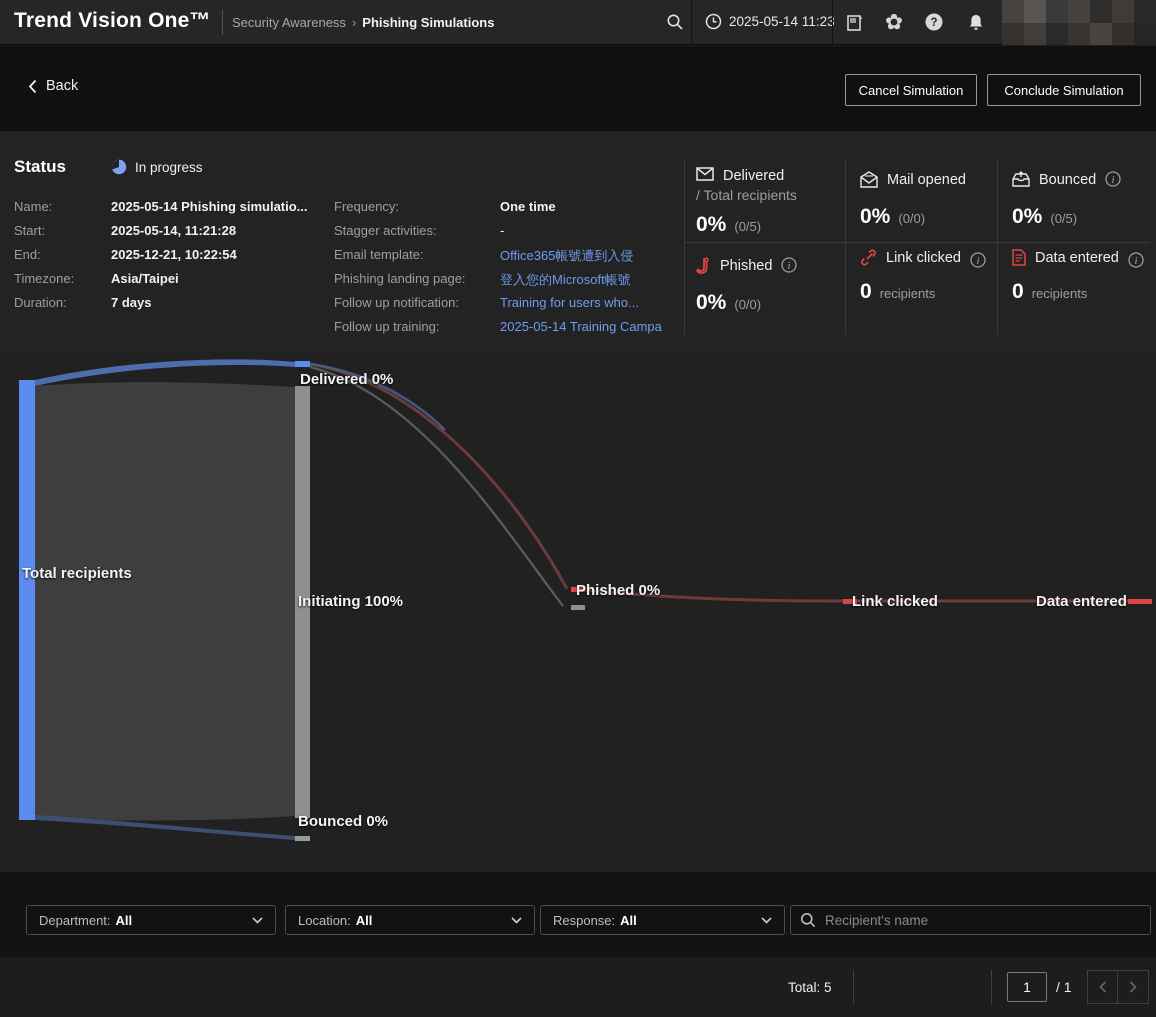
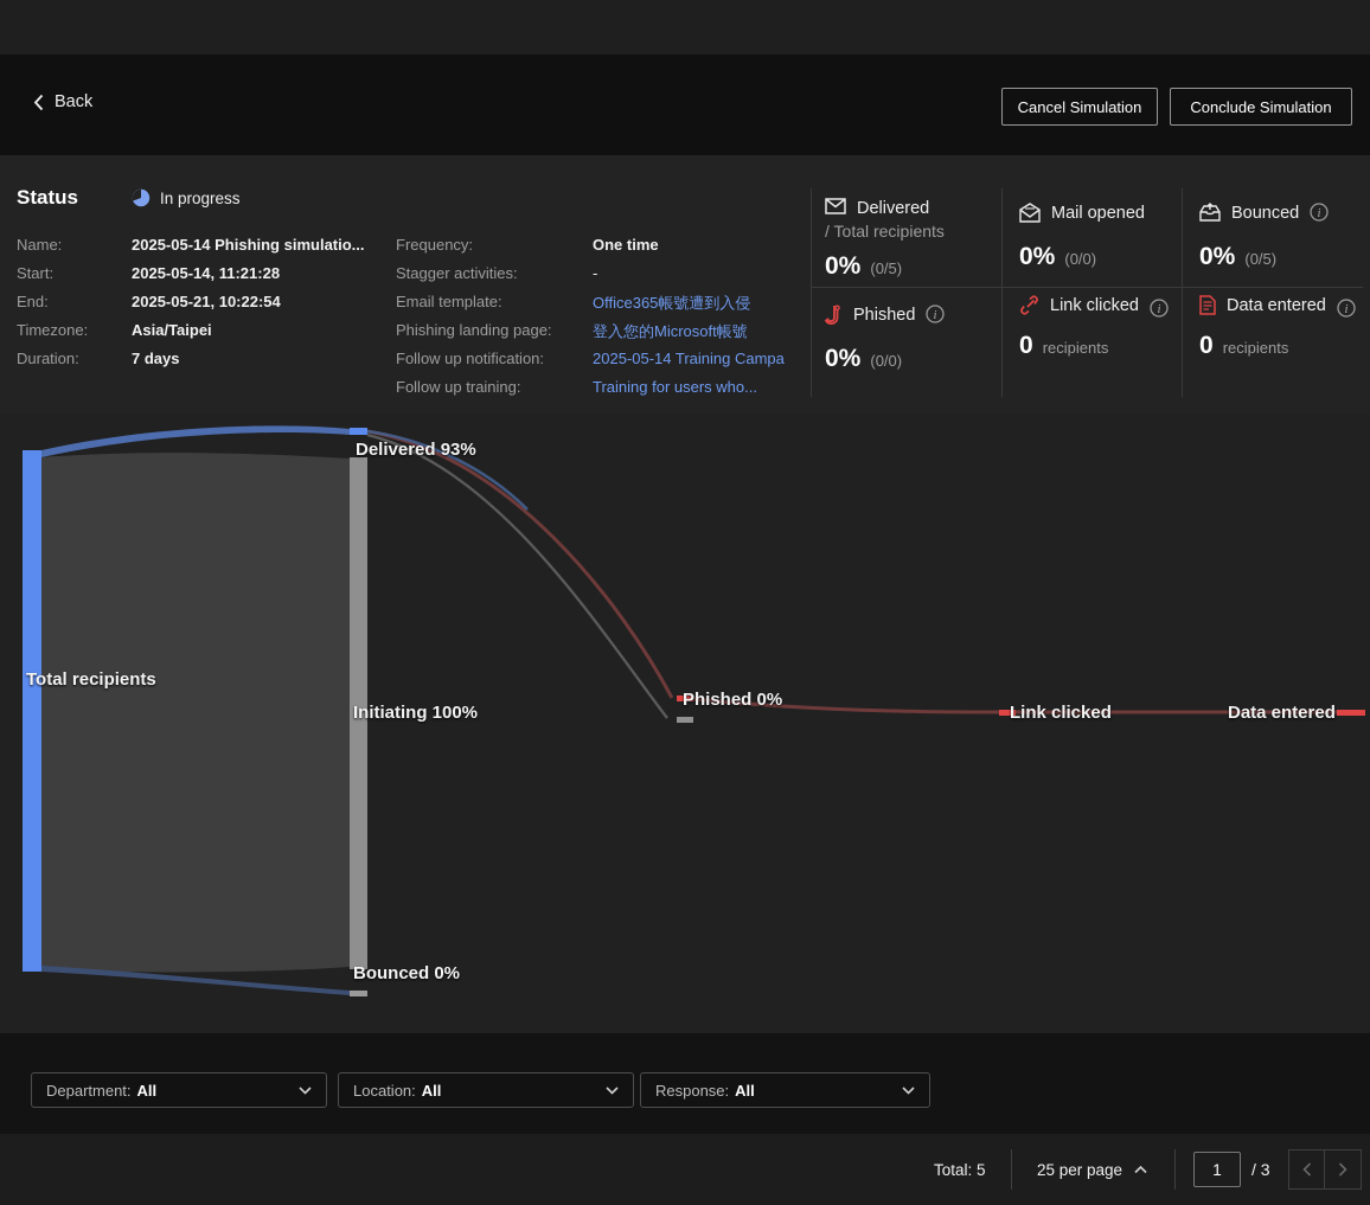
- Trend Vision One™
- Security Awareness › Phishing Simulations
- 2025-05-14 11:23
- ?
  Back
  Cancel Simulation
  Conclude Simulation
  Status
  In progress
  Name:
  2025-05-14 Phishing simulatio...
  Start:
  2025-05-14, 11:21:28
  End:
- 2025-12-21, 10:22:54
+ 2025-05-21, 10:22:54
  Timezone:
  Asia/Taipei
  Duration:
  7 days
  Frequency:
  One time
  Stagger activities:
  -
  Email template:
  Office365帳號遭到入侵
  Phishing landing page:
  登入您的Microsoft帳號
  Follow up notification:
- Training for users who...
+ 2025-05-14 Training Campa
  Follow up training:
- 2025-05-14 Training Campa
+ Training for users who...
  Delivered
  / Total recipients
  0%
  (0/5)
  Mail opened
  0%
  (0/0)
  Bounced
  i
  0%
  (0/5)
  Phished
  i
  0%
  (0/0)
  Link clicked
  i
  0
  recipients
  Data entered
  i
  0
  recipients
- Delivered 0%
+ Delivered 93%
  Total recipients
  Initiating 100%
  Phished 0%
  Link clicked
  Data entered
  Bounced 0%
  Department:
  All
  Location:
  All
  Response:
  All
- Recipient's name
  Total: 5
+ 25 per page
  1
- / 1
+ / 3
